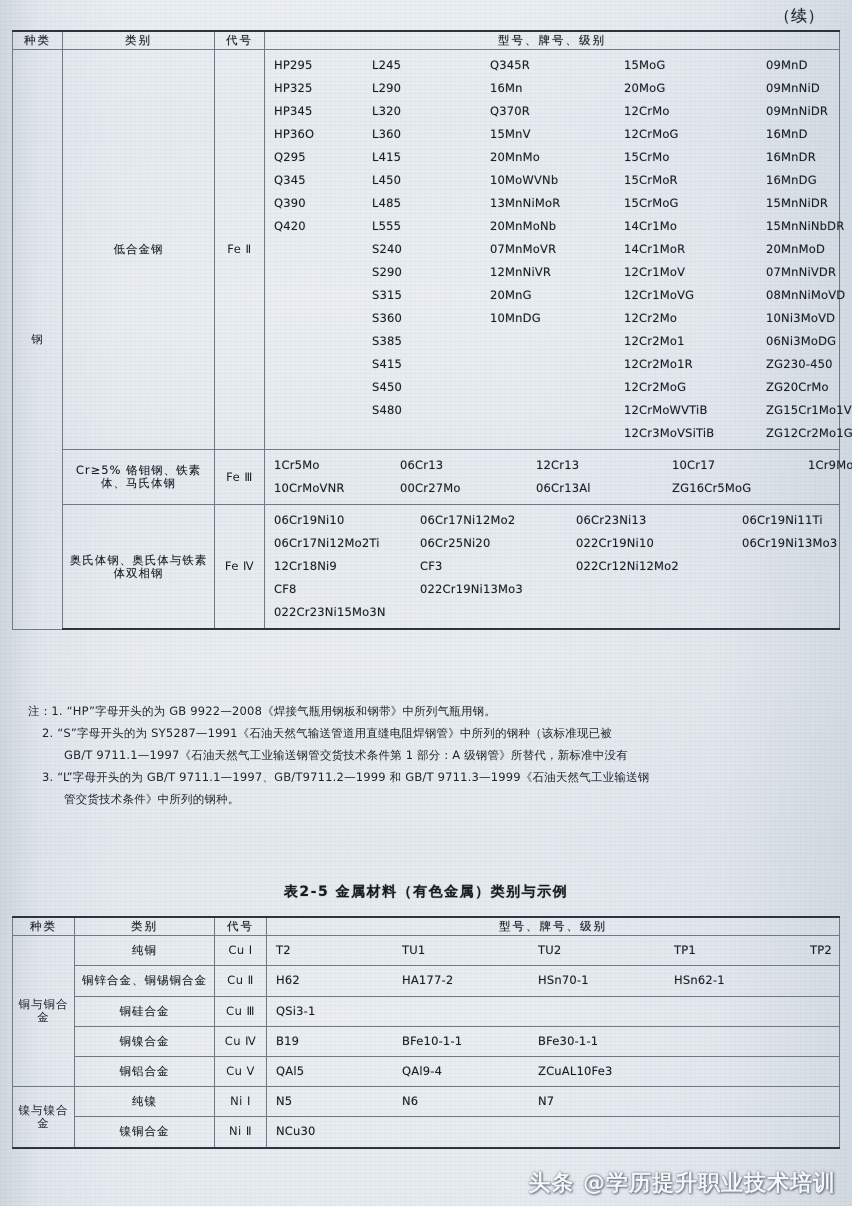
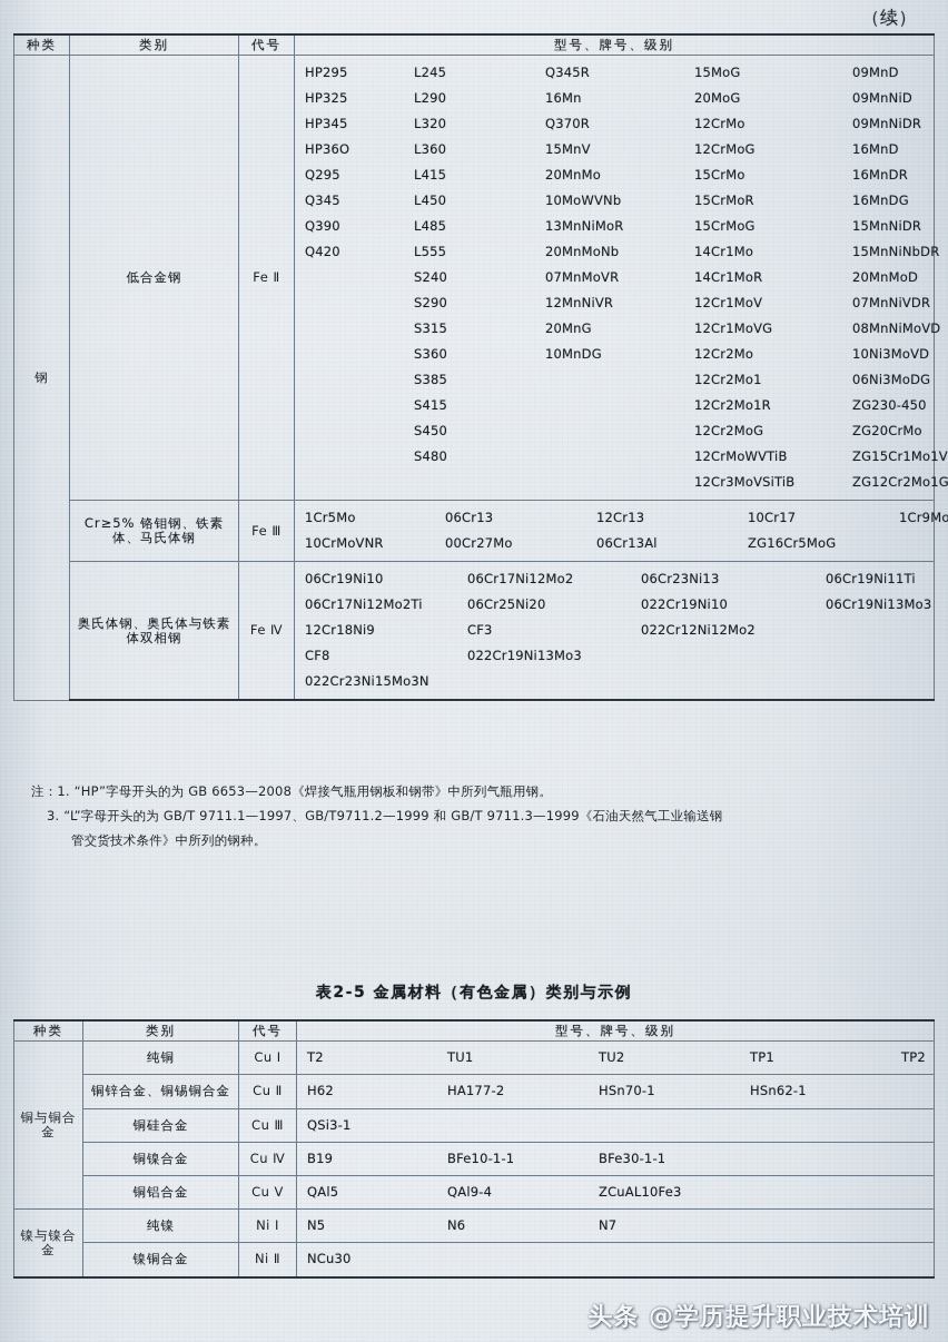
  （续）
  种类	类别	代号	型号、牌号、级别
  钢	低合金钢	Fe Ⅱ	HP295 L245 Q345R 15MoG 09MnDHP325 L290 16Mn 20MoG 09MnNiDHP345 L320 Q370R 12CrMo 09MnNiDRHP36O L360 15MnV 12CrMoG 16MnDQ295 L415 20MnMo 15CrMo 16MnDRQ345 L450 10MoWVNb 15CrMoR 16MnDGQ390 L485 13MnNiMoR 15CrMoG 15MnNiDRQ420 L555 20MnMoNb 14Cr1Mo 15MnNiNbDRS240 07MnMoVR 14Cr1MoR 20MnMoDS290 12MnNiVR 12Cr1MoV 07MnNiVDRS315 20MnG 12Cr1MoVG 08MnNiMoVDS360 10MnDG 12Cr2Mo 10Ni3MoVDS385 12Cr2Mo1 06Ni3MoDGS415 12Cr2Mo1R ZG230-450S450 12Cr2MoG ZG20CrMoS480 12CrMoWVTiB ZG15Cr1Mo1V12Cr3MoVSiTiB ZG12Cr2Mo1G
  Cr≥5% 铬钼钢、铁素体、马氏体钢	Fe Ⅲ	1Cr5Mo 06Cr13 12Cr13 10Cr17 1Cr9Mo10CrMoVNR 00Cr27Mo 06Cr13Al ZG16Cr5MoG
  奥氏体钢、奥氏体与铁素体双相钢	Fe Ⅳ	06Cr19Ni10 06Cr17Ni12Mo2 06Cr23Ni13 06Cr19Ni11Ti06Cr17Ni12Mo2Ti 06Cr25Ni20 022Cr19Ni10 06Cr19Ni13Mo312Cr18Ni9 CF3 022Cr12Ni12Mo2CF8 022Cr19Ni13Mo3022Cr23Ni15Mo3N
- 注：1. “HP”字母开头的为 GB 9922—2008《焊接气瓶用钢板和钢带》中所列气瓶用钢。
+ 注：1. “HP”字母开头的为 GB 6653—2008《焊接气瓶用钢板和钢带》中所列气瓶用钢。
- 2. “S”字母开头的为 SY5287—1991《石油天然气输送管道用直缝电阻焊钢管》中所列的钢种（该标准现已被
- GB/T 9711.1—1997《石油天然气工业输送钢管交货技术条件第 1 部分：A 级钢管》所替代，新标准中没有
  3. “L”字母开头的为 GB/T 9711.1—1997、GB/T9711.2—1999 和 GB/T 9711.3—1999《石油天然气工业输送钢
  管交货技术条件》中所列的钢种。
  表2-5 金属材料（有色金属）类别与示例
  种类	类别	代号	型号、牌号、级别
  铜与铜合金	纯铜	Cu Ⅰ	T2 TU1 TU2 TP1 TP2
  铜锌合金、铜锡铜合金	Cu Ⅱ	H62 HA177-2 HSn70-1 HSn62-1
  铜硅合金	Cu Ⅲ	QSi3-1
  铜镍合金	Cu Ⅳ	B19 BFe10-1-1 BFe30-1-1
  铜铝合金	Cu Ⅴ	QAl5 QAl9-4 ZCuAL10Fe3
  镍与镍合金	纯镍	Ni Ⅰ	N5 N6 N7
  镍铜合金	Ni Ⅱ	NCu30
  头条 @学历提升职业技术培训
